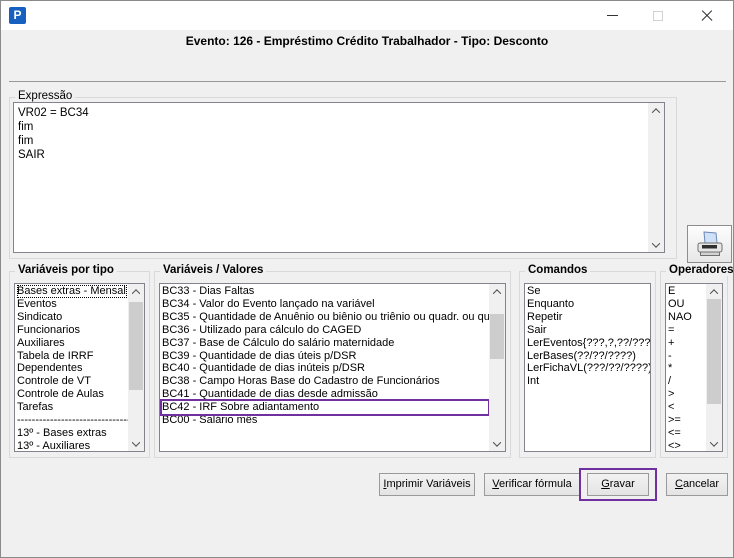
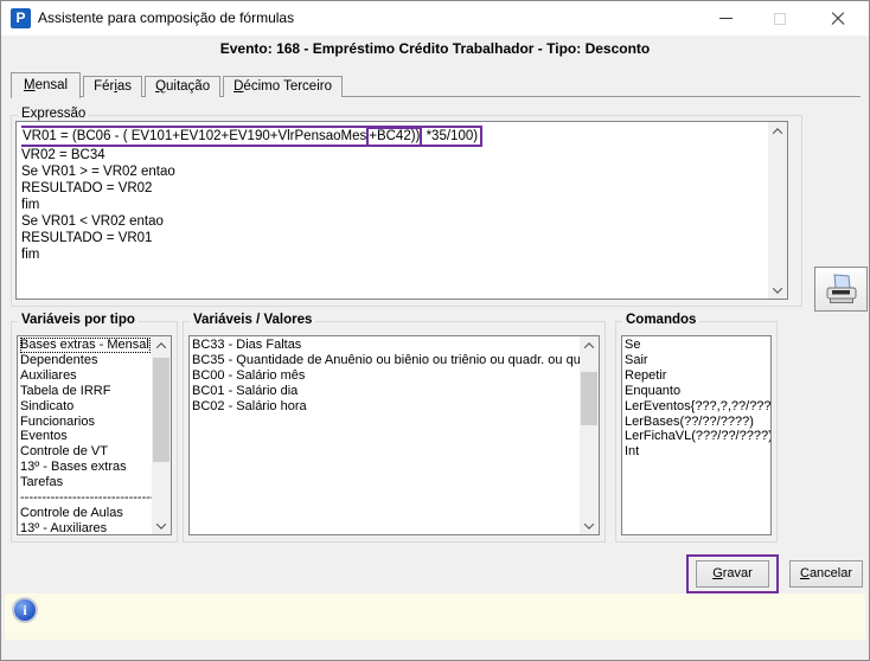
  P
+ Assistente para composição de fórmulas
- Evento: 126 - Empréstimo Crédito Trabalhador - Tipo: Desconto
+ Evento: 168 - Empréstimo Crédito Trabalhador - Tipo: Desconto
+ Mensal
+ Férias
+ Quitação
+ Décimo Terceiro
  Expressão
+ VR01 = (BC06 - ( EV101+EV102+EV190+VlrPensaoMes +BC42)) *35/100)
  VR02 = BC34
+ Se VR01 > = VR02 entao
+ RESULTADO = VR02
  fim
+ Se VR01 < VR02 entao
+ RESULTADO = VR01
  fim
- SAIR
  Variáveis por tipo
  Bases extras - Mensal
- Eventos
+ Dependentes
- Sindicato
+ Auxiliares
- Funcionarios
+ Tabela de IRRF
- Auxiliares
+ Sindicato
- Tabela de IRRF
+ Funcionarios
- Dependentes
+ Eventos
  Controle de VT
- Controle de Aulas
+ 13º - Bases extras
  Tarefas
  ------------------------------
- 13º - Bases extras
+ Controle de Aulas
  13º - Auxiliares
  Variáveis / Valores
  BC33 - Dias Faltas
- BC34 - Valor do Evento lançado na variável
  BC35 - Quantidade de Anuênio ou biênio ou triênio ou quadr. ou qu
- BC36 - Utilizado para cálculo do CAGED
- BC37 - Base de Cálculo do salário maternidade
- BC39 - Quantidade de dias úteis p/DSR
- BC40 - Quantidade de dias inúteis p/DSR
- BC38 - Campo Horas Base do Cadastro de Funcionários
- BC41 - Quantidade de dias desde admissão
- BC42 - IRF Sobre adiantamento
  BC00 - Salário mês
+ BC01 - Salário dia
+ BC02 - Salário hora
  Comandos
  Se
- Enquanto
+ Sair
  Repetir
- Sair
+ Enquanto
  LerEventos{???,?,??/???
  LerBases(??/??/????)
  LerFichaVL(???/??/????)
  Int
- Operadores
- E
- OU
- NAO
- =
- +
- -
- *
- /
- >
- <
- >=
- <=
- <>
- Imprimir Variáveis
- Verificar fórmula
  Gravar
  Cancelar
+ i
